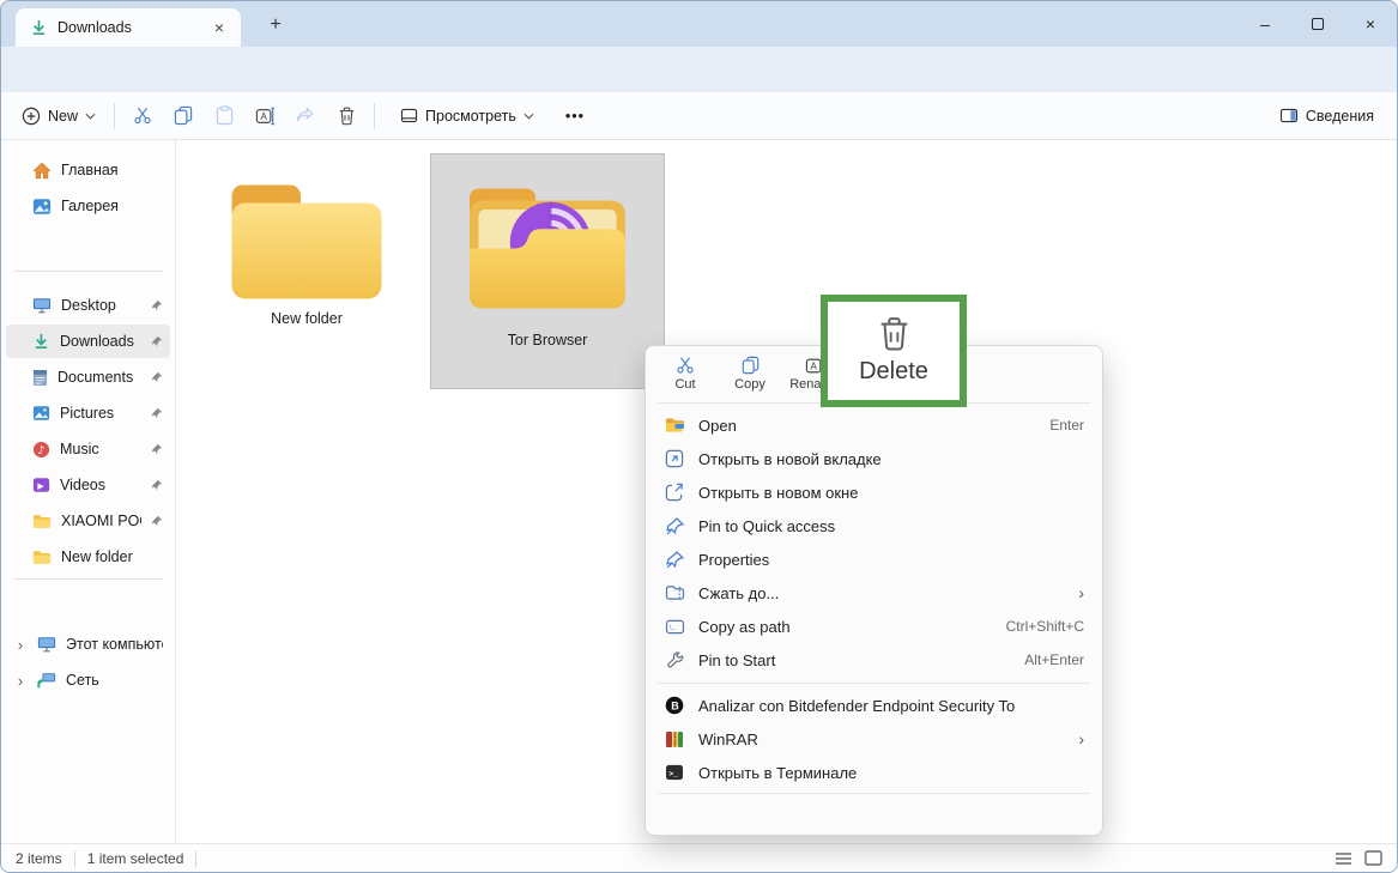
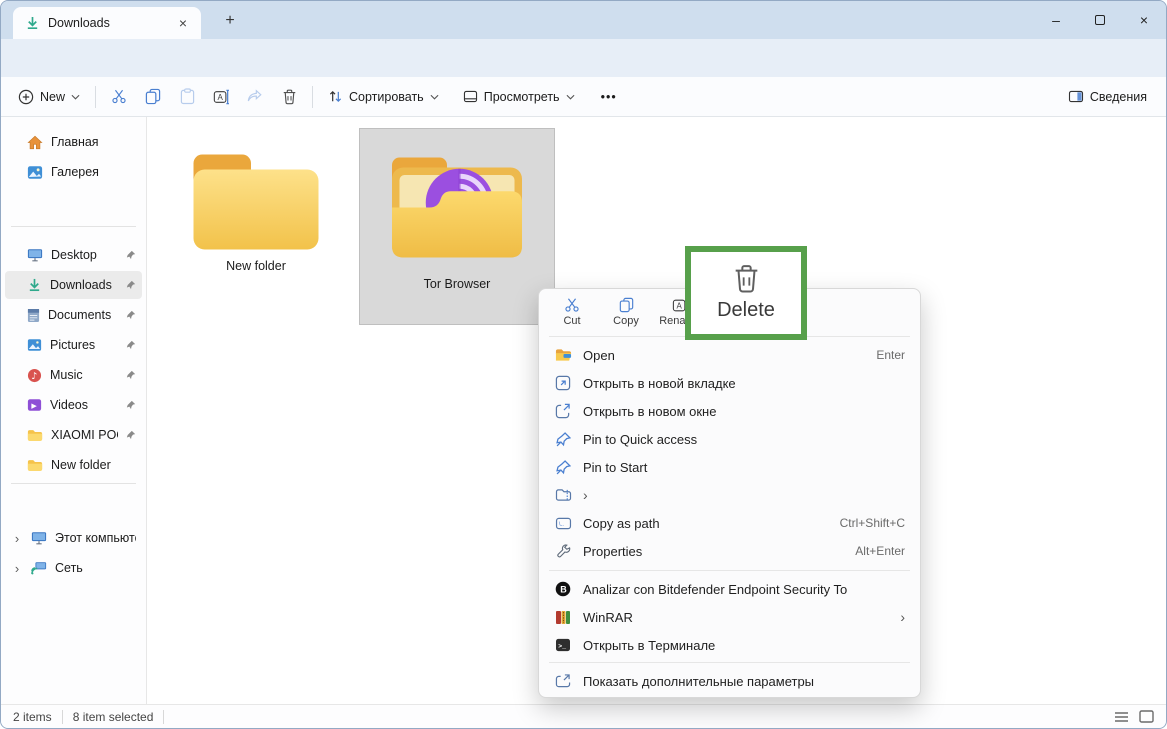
  Downloads
  ×
  +
  –
  ×
  New
  A
+ Сортировать
  Просмотреть
  •••
  Сведения
  Главная
  Галерея
  Desktop
  Downloads
  Documents
  Pictures
  ♪
  Music
  ▶
  Videos
  XIAOMI PO
  New folder
  ›
  Этот компьют
  ›
  Сеть
  New folder
  Tor Browser
  Cut
  Copy
  A
  Open
  Enter
  Открыть в новой вкладке
  Открыть в новом окне
  Pin to Quick access
- Properties
+ Pin to Start
- Сжать до...
  ›
  Copy as path
  Ctrl+Shift+C
- Pin to Start
+ Properties
  Alt+Enter
  B
  Analizar con Bitdefender Endpoint Security To
  WinRAR
  ›
  Открыть в Терминале
+ Показать дополнительные параметры
  Delete
  2 items
- 1 item selected
+ 8 item selected
